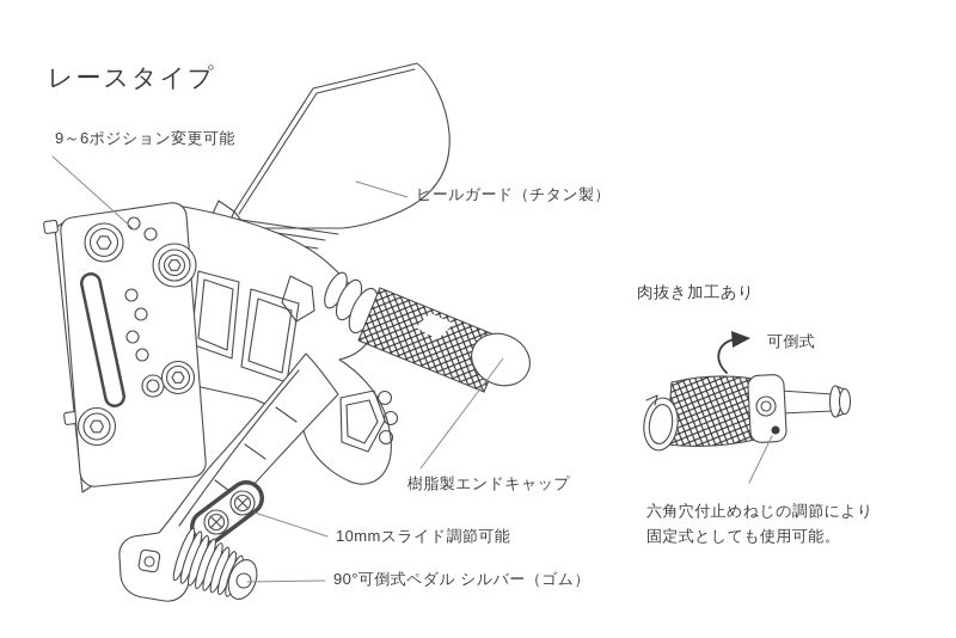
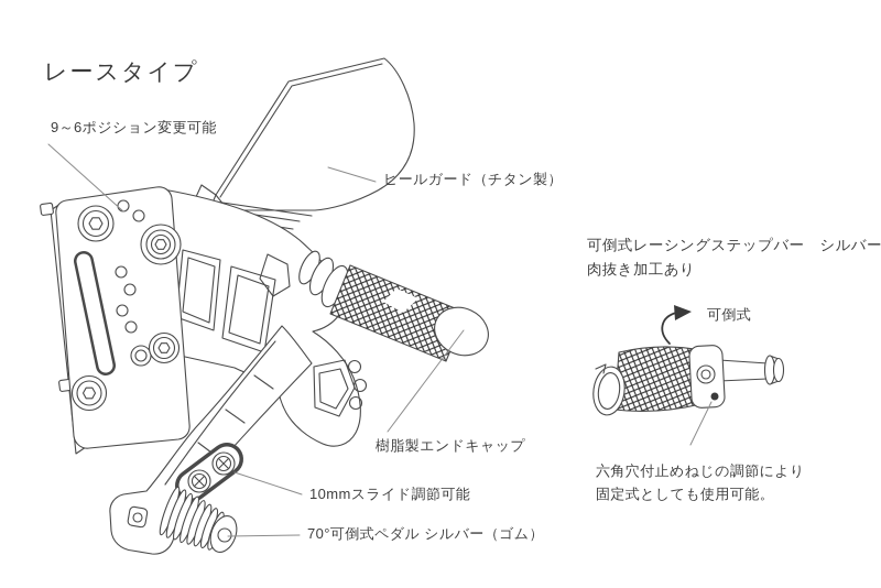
  レースタイプ
  9～6ポジション変更可能
  ヒールガード（チタン製）
  樹脂製エンドキャップ
  10mmスライド調節可能
- 90°可倒式ペダル シルバー（ゴム）
+ 70°可倒式ペダル シルバー（ゴム）
+ 可倒式レーシングステップバー シルバー
  肉抜き加工あり
  可倒式
  六角穴付止めねじの調節により
  固定式としても使用可能。
